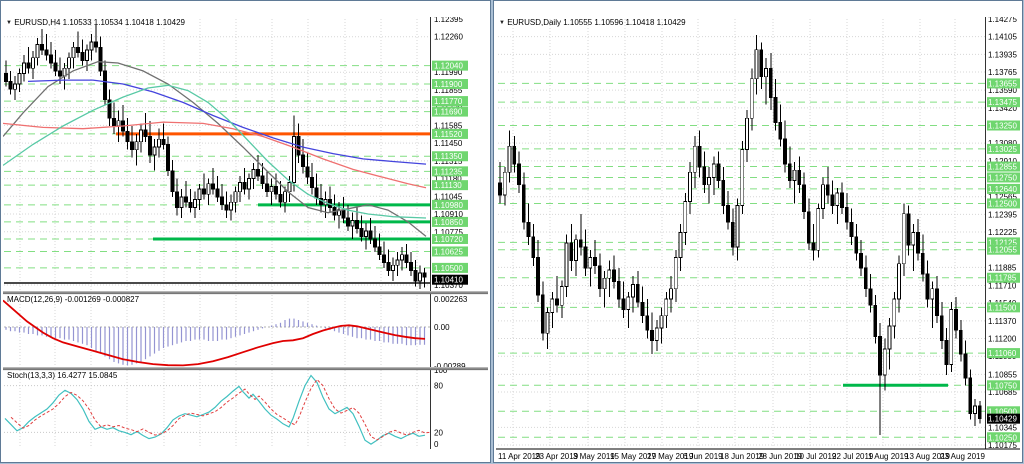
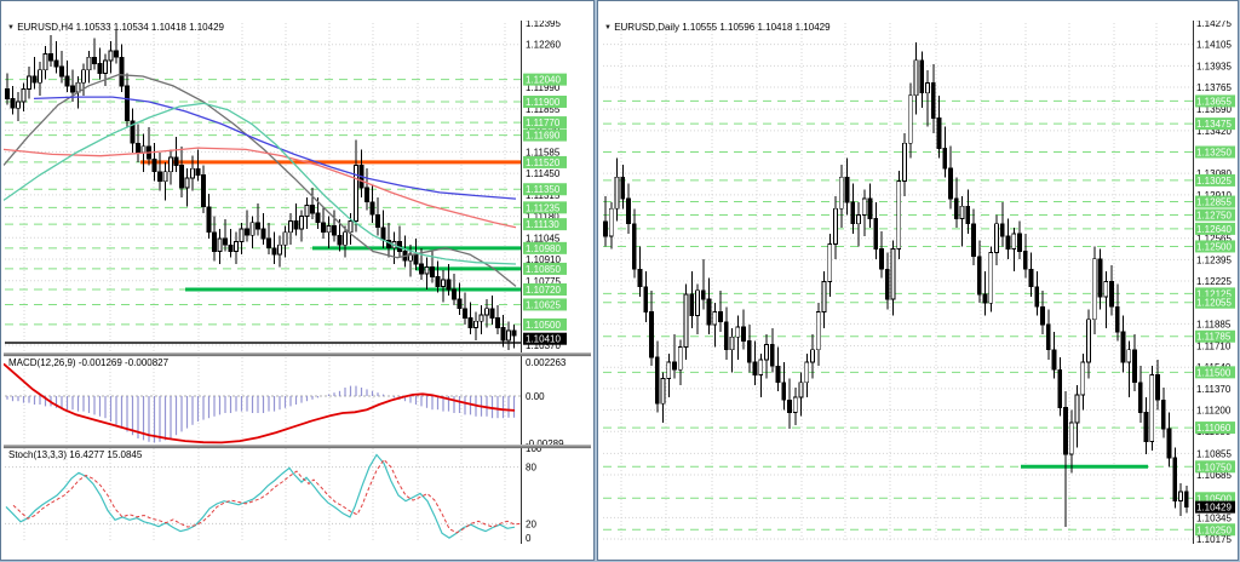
  EURUSD,H4 1.10533 1.10534 1.10418 1.10429
  MACD(12,26,9) -0.001269 -0.000827
  Stoch(13,3,3) 16.4277 15.0845
  1.12395
  1.12260
  1.11990
  1.11855
  1.11585
  1.11450
  1.11315
  1.11180
  1.11045
  1.10910
  1.10775
  1.10370
  1.12040
  1.11900
  1.11770
  1.11690
  1.11520
  1.11350
  1.11235
  1.11130
  1.10980
  1.10850
  1.10720
  1.10625
  1.10500
  1.10410
  0.002263
  0.00
  -0.00289
  100
  80
  20
  0
  EURUSD,Daily 1.10555 1.10596 1.10418 1.10429
  1.14275
  1.14105
  1.13935
  1.13765
  1.13590
  1.13420
  1.13080
  1.12910
  1.12565
  1.12395
  1.12225
  1.11885
  1.11710
  1.11370
  1.11200
  1.10855
  1.10685
  1.10345
  1.10175
  1.13655
  1.13475
  1.13250
  1.13025
  1.12855
  1.12750
  1.12640
  1.12500
  1.12125
  1.12055
  1.11785
  1.11500
  1.11060
  1.10750
  1.10500
  1.10250
  1.10429
- 11 Apr 2019
- 23 Apr 2019
- 3 May 2019
- 15 May 2019
- 27 May 2019
- 6 Jun 2019
- 18 Jun 2019
- 28 Jun 2019
- 10 Jul 2019
- 22 Jul 2019
- 1 Aug 2019
- 13 Aug 2019
- 23 Aug 2019
